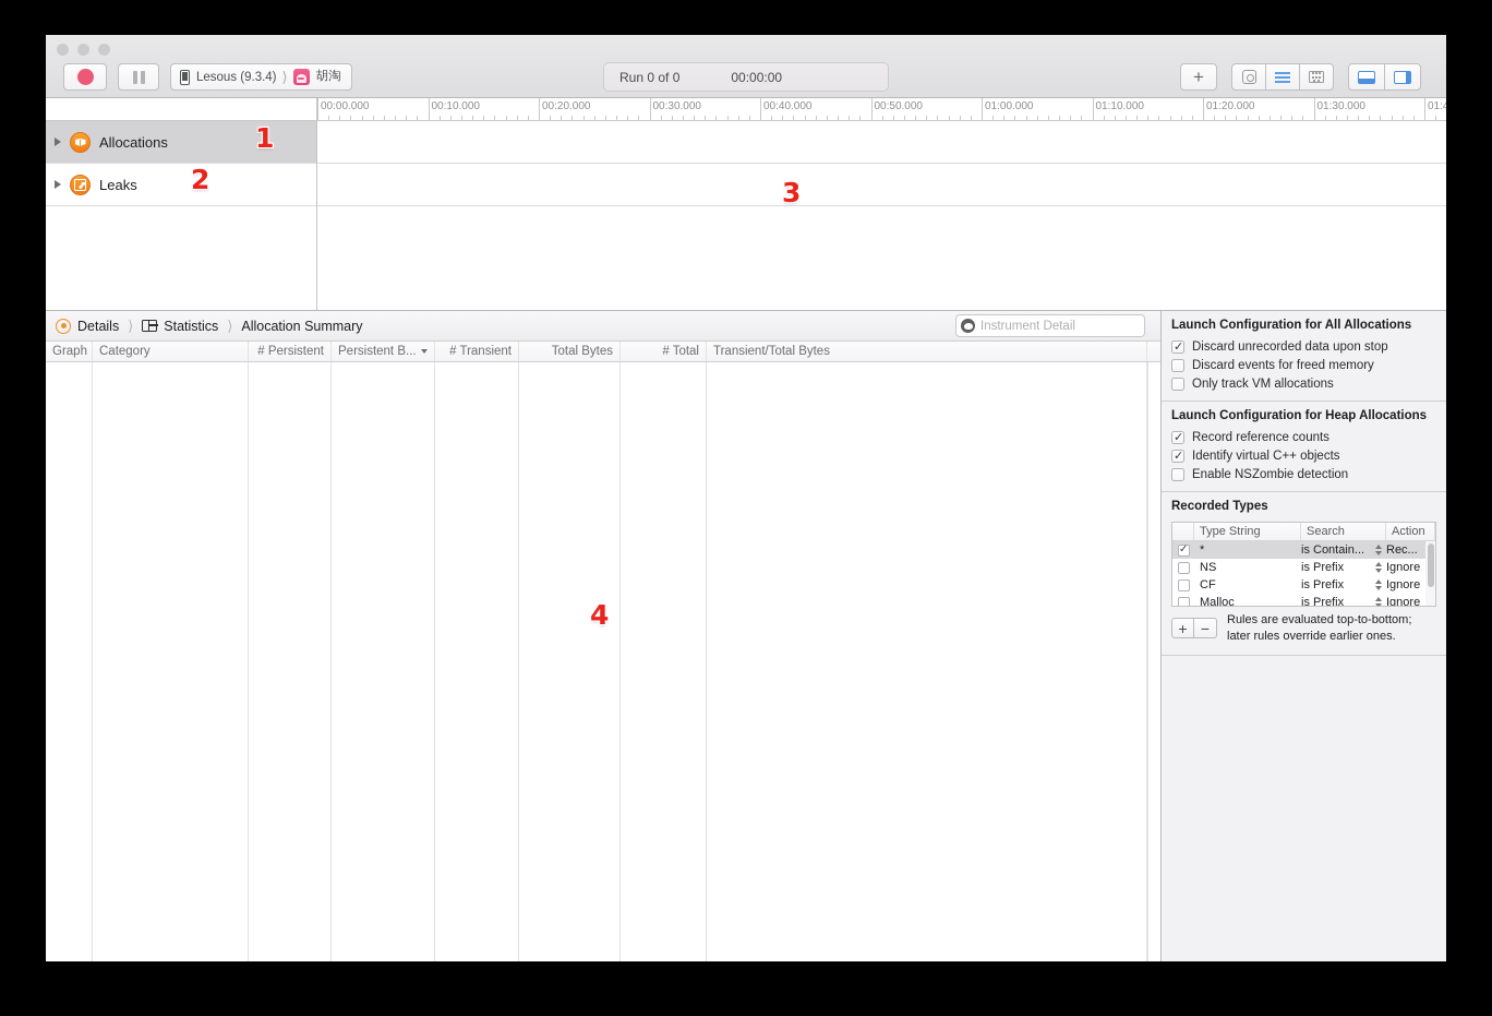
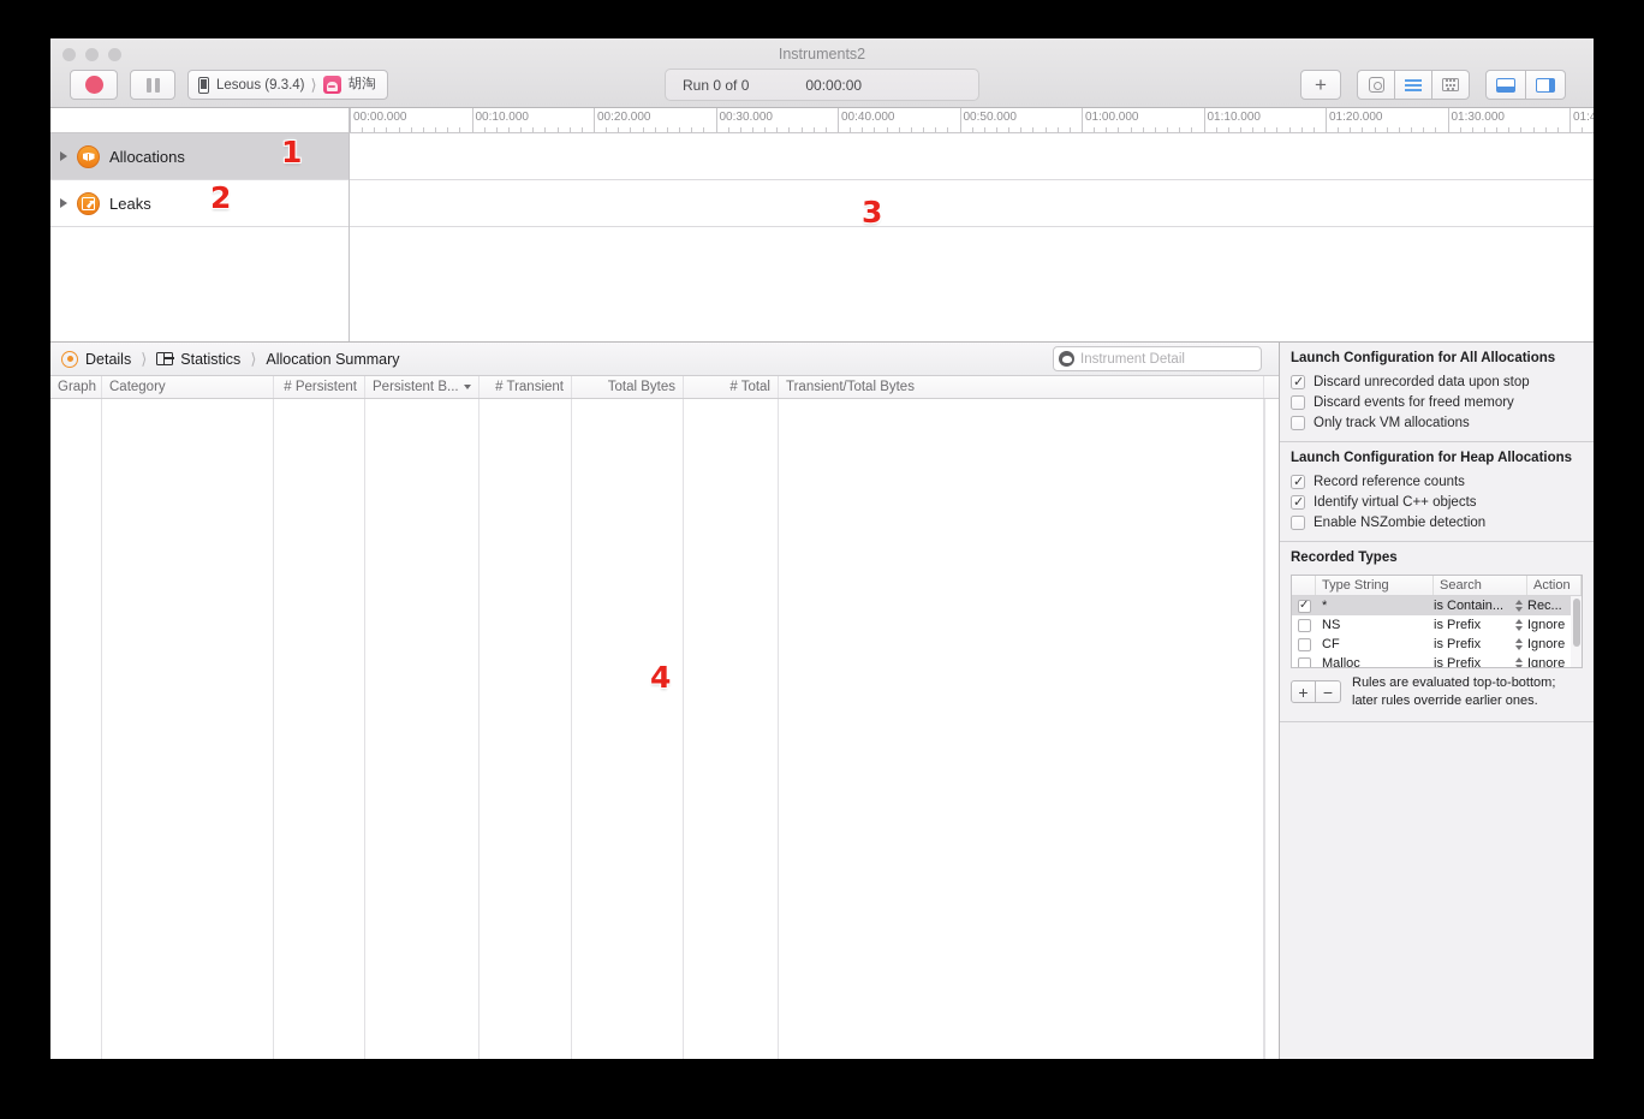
+ Instruments2
  Lesous (9.3.4)
  ⟩
  胡淘
  Run 0 of 0
  00:00:00
  +
  00:00.000
  00:10.000
  00:20.000
  00:30.000
  00:40.000
  00:50.000
  01:00.000
  01:10.000
  01:20.000
  01:30.000
  Allocations
  Leaks
  Details
  ⟩
  Statistics
  ⟩
  Allocation Summary
  Instrument Detail
  Graph
  Category
  # Persistent
  Persistent B...
  # Transient
  Total Bytes
  # Total
  Transient/Total Bytes
  Launch Configuration for All Allocations
  Discard unrecorded data upon stop
  Discard events for freed memory
  Only track VM allocations
  Launch Configuration for Heap Allocations
  Record reference counts
  Identify virtual C++ objects
  Enable NSZombie detection
  Recorded Types
  Type String
  Search
  Action
  *
  is Contain...
  Rec...
  NS
  is Prefix
  Ignore
  CF
  is Prefix
  Ignore
  Malloc
  is Prefix
  Ignore
  +
  −
  Rules are evaluated top-to-bottom;
  later rules override earlier ones.
  1
  2
  3
  4
